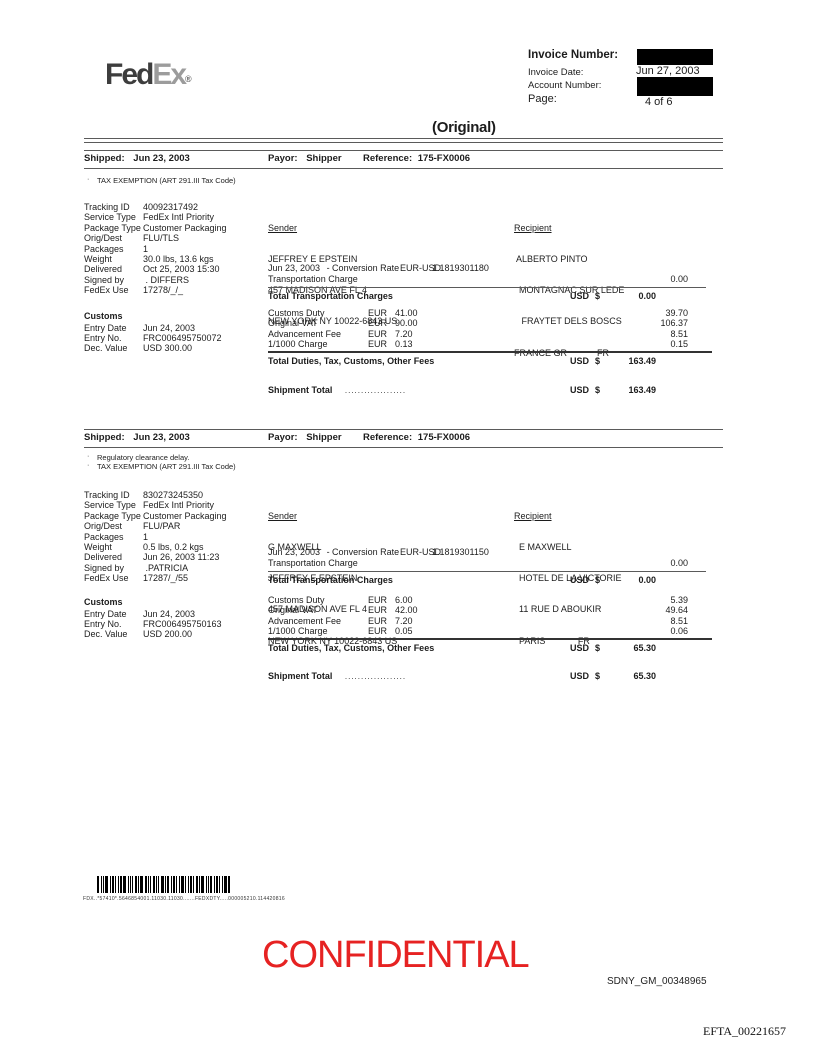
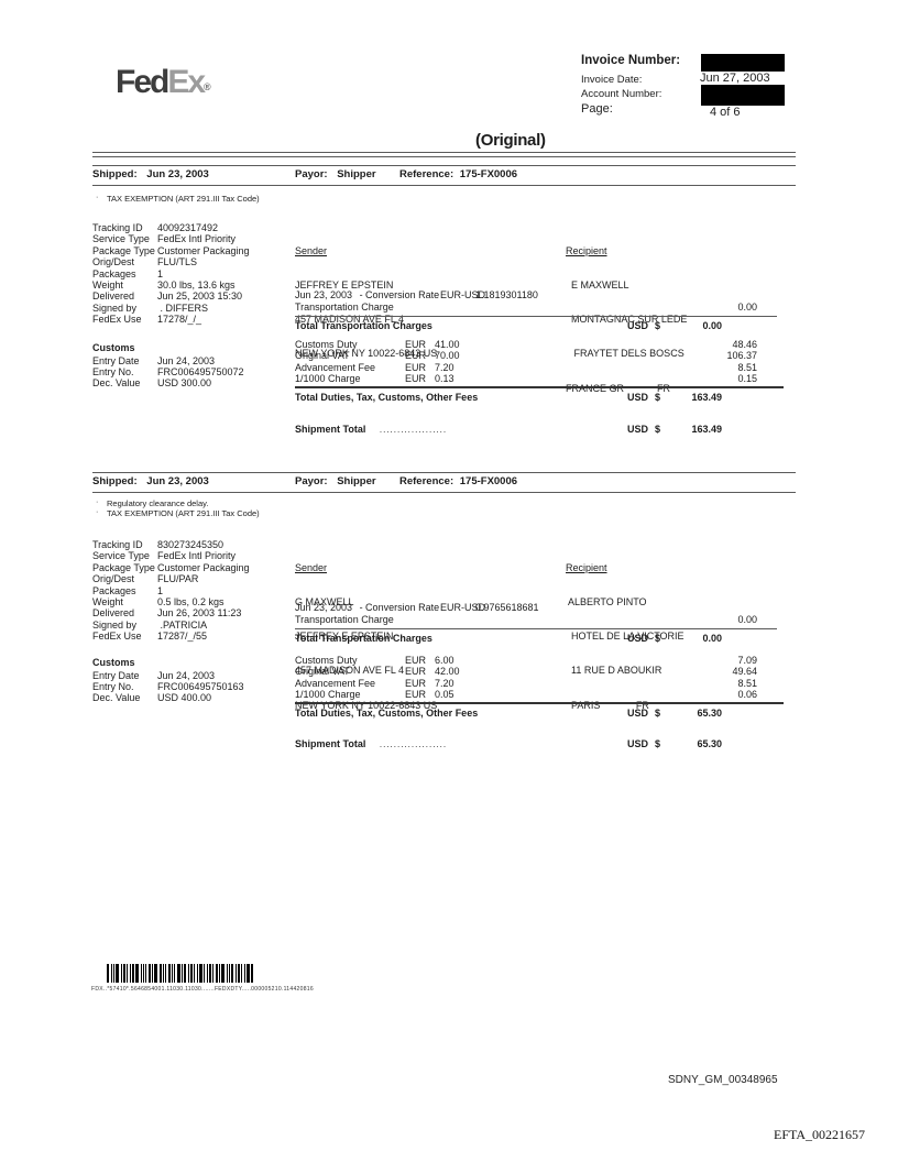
  FedEx®
  Invoice Number:
  Invoice Date:
  Jun 27, 2003
  Account Number:
  Page:
  4 of 6
  (Original)
  Shipped: Jun 23, 2003
  Payor: Shipper
  Reference: 175-FX0006
  TAX EXEMPTION (ART 291.III Tax Code)
  Tracking ID
  40092317492
  Service Type
  FedEx Intl Priority
  Package Type
  Customer Packaging
  Orig/Dest
  FLU/TLS
  Packages
  1
  Weight
  30.0 lbs, 13.6 kgs
  Delivered
- Oct 25, 2003 15:30
+ Jun 25, 2003 15:30
  Signed by
  . DIFFERS
  FedEx Use
  17278/_/_
  Customs
  Entry Date
  Jun 24, 2003
  Entry No.
  FRC006495750072
  Dec. Value
  USD 300.00
  Sender
  JEFFREY E EPSTEIN
  457 MADISON AVE FL 4
  NEW YORK NY 10022-6843 US
  Recipient
- ALBERTO PINTO
+ E MAXWELL
  MONTAGNAC SUR LEDE
  FRAYTET DELS BOSCS
  Jun 23, 2003 - Conversion Rate
  EUR-USD
  1.1819301180
  Transportation Charge
  0.00
  Total Transportation Charges
  USD
  $
  0.00
  Customs Duty
  EUR
  41.00
- 39.70
+ 48.46
  Original VAT
  EUR
- 90.00
+ 70.00
  106.37
  Advancement Fee
  EUR
  7.20
  8.51
  1/1000 Charge
  EUR
  0.13
  0.15
  Total Duties, Tax, Customs, Other Fees
  USD
  $
  163.49
  Shipment Total ...................
  USD
  $
  163.49
  Shipped: Jun 23, 2003
  Payor: Shipper
  Reference: 175-FX0006
  Regulatory clearance delay.
  TAX EXEMPTION (ART 291.III Tax Code)
  Tracking ID
  830273245350
  Service Type
  FedEx Intl Priority
  Package Type
  Customer Packaging
  Orig/Dest
  FLU/PAR
  Packages
  1
  Weight
  0.5 lbs, 0.2 kgs
  Delivered
  Jun 26, 2003 11:23
  Signed by
  .PATRICIA
  FedEx Use
  17287/_/55
  Customs
  Entry Date
  Jun 24, 2003
  Entry No.
  FRC006495750163
  Dec. Value
- USD 200.00
+ USD 400.00
  Sender
  G MAXWELL
  JEFFREY E EPSTEIN
  457 MADISON AVE FL 4
  NEW YORK NY 10022-6843 US
  Recipient
- E MAXWELL
+ ALBERTO PINTO
  HOTEL DE LA VICTORIE
  11 RUE D ABOUKIR
  PARIS FR
  Jun 23, 2003 - Conversion Rate
  EUR-USD
- 1.1819301150
+ 0.9765618681
  Transportation Charge
  0.00
  Total Transportation Charges
  USD
  $
  0.00
  Customs Duty
  EUR
  6.00
- 5.39
+ 7.09
  Original VAT
  EUR
  42.00
  49.64
  Advancement Fee
  EUR
  7.20
  8.51
  1/1000 Charge
  EUR
  0.05
  0.06
  Total Duties, Tax, Customs, Other Fees
  USD
  $
  65.30
  Shipment Total ...................
  USD
  $
  65.30
- CONFIDENTIAL
  SDNY_GM_00348965
  EFTA_00221657
